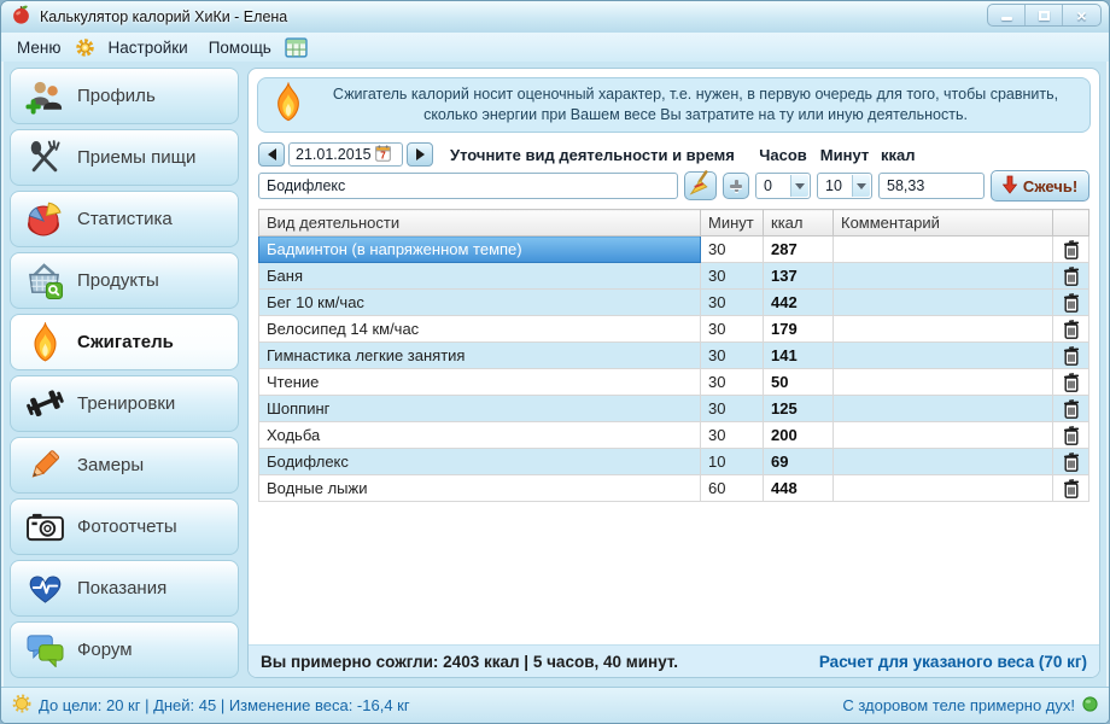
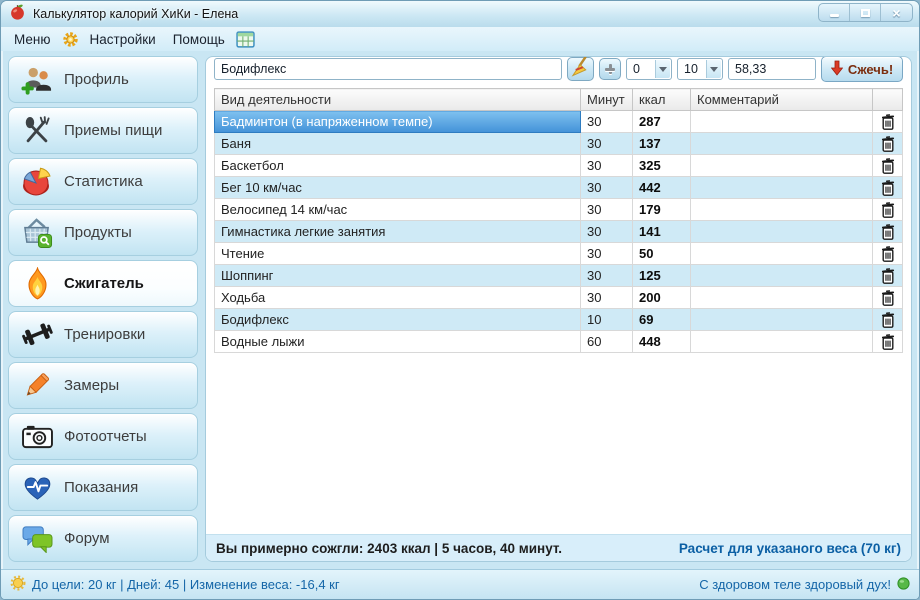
  Калькулятор калорий ХиКи - Елена
  ×
  Меню
  Настройки
  Помощь
  Профиль
  Приемы пищи
  Статистика
  Продукты
  Сжигатель
  Тренировки
  Замеры
  Фотоотчеты
  Показания
  Форум
- Сжигатель калорий носит оценочный характер, т.е. нужен, в первую очередь для того, чтобы сравнить, сколько энергии при Вашем весе Вы затратите на ту или иную деятельность.
- 21.01.2015
- 7
- Уточните вид деятельности и время
- Часов
- Минут
- ккал
  Бодифлекс
  0
  10
  58,33
  Сжечь!
  Вид деятельности	Минут	ккал	Комментарий
  Бадминтон (в напряженном темпе)	30	287
  Баня	30	137
+ Баскетбол	30	325
  Бег 10 км/час	30	442
  Велосипед 14 км/час	30	179
  Гимнастика легкие занятия	30	141
  Чтение	30	50
  Шоппинг	30	125
  Ходьба	30	200
  Бодифлекс	10	69
  Водные лыжи	60	448
  Вы примерно сожгли: 2403 ккал | 5 часов, 40 минут.
  Расчет для указаного веса (70 кг)
  До цели: 20 кг | Дней: 45 | Изменение веса: -16,4 кг
- С здоровом теле примерно дух!
+ С здоровом теле здоровый дух!
